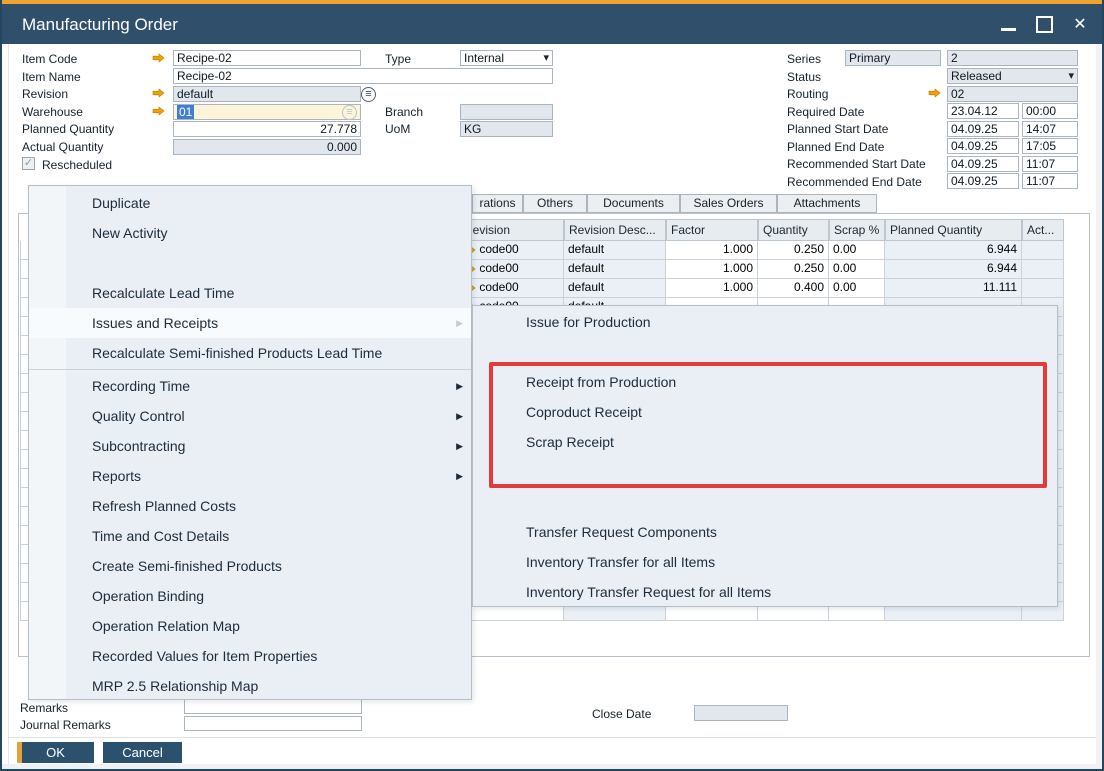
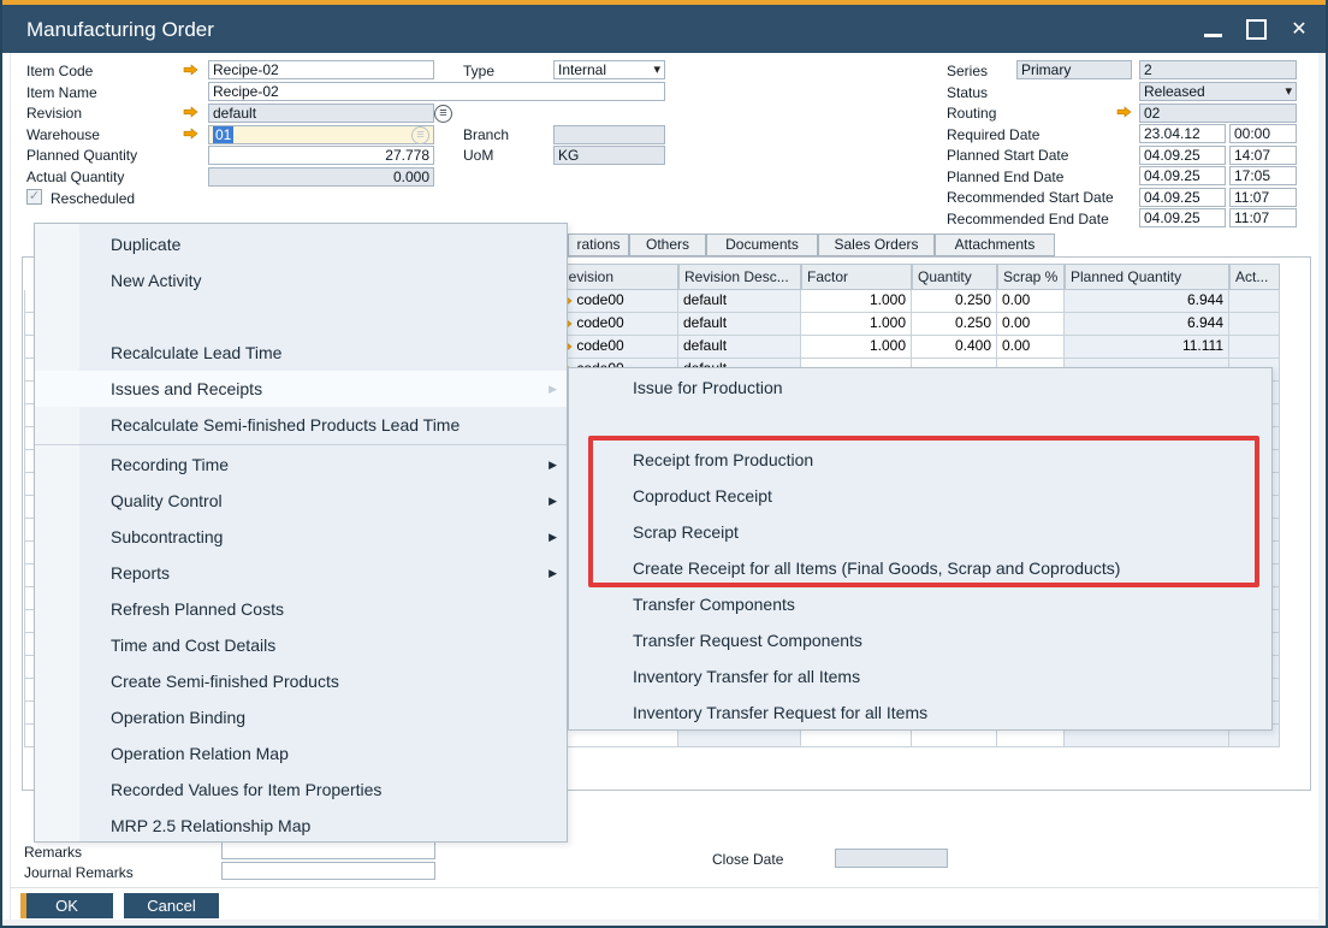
  Manufacturing Order
  Item Code
  Recipe-02
  Item Name
  Recipe-02
  Revision
  default
  Warehouse
  01
  Planned Quantity
  27.778
  Actual Quantity
  0.000
  Rescheduled
  Type
  Internal
  Branch
  UoM
  KG
  Series
  Primary
  2
  Status
  Released
  Routing
  02
  Required Date
  23.04.12
  00:00
  Planned Start Date
  04.09.25
  14:07
  Planned End Date
  04.09.25
  17:05
  Recommended Start Date
  04.09.25
  11:07
  Recommended End Date
  04.09.25
  11:07
  rations
  Others
  Documents
  Sales Orders
  Attachments
  evision
  Revision Desc...
  Factor
  Quantity
  Scrap %
  Planned Quantity
  Act...
  code00
  default
  1.000
  0.250
  0.00
  6.944
  code00
  default
  1.000
  0.250
  0.00
  6.944
  code00
  default
  1.000
  0.400
  0.00
  11.111
  Duplicate
  New Activity
  Recalculate Lead Time
  Issues and Receipts
  ▶
  Recalculate Semi-finished Products Lead Time
  Recording Time
  ▶
  Quality Control
  ▶
  Subcontracting
  ▶
  Reports
  ▶
  Refresh Planned Costs
  Time and Cost Details
  Create Semi-finished Products
  Operation Binding
  Operation Relation Map
  Recorded Values for Item Properties
  MRP 2.5 Relationship Map
  Issue for Production
  Receipt from Production
  Coproduct Receipt
  Scrap Receipt
+ Create Receipt for all Items (Final Goods, Scrap and Coproducts)
+ Transfer Components
  Transfer Request Components
  Inventory Transfer for all Items
  Inventory Transfer Request for all Items
  Remarks
  Journal Remarks
  Close Date
  OK
  Cancel
